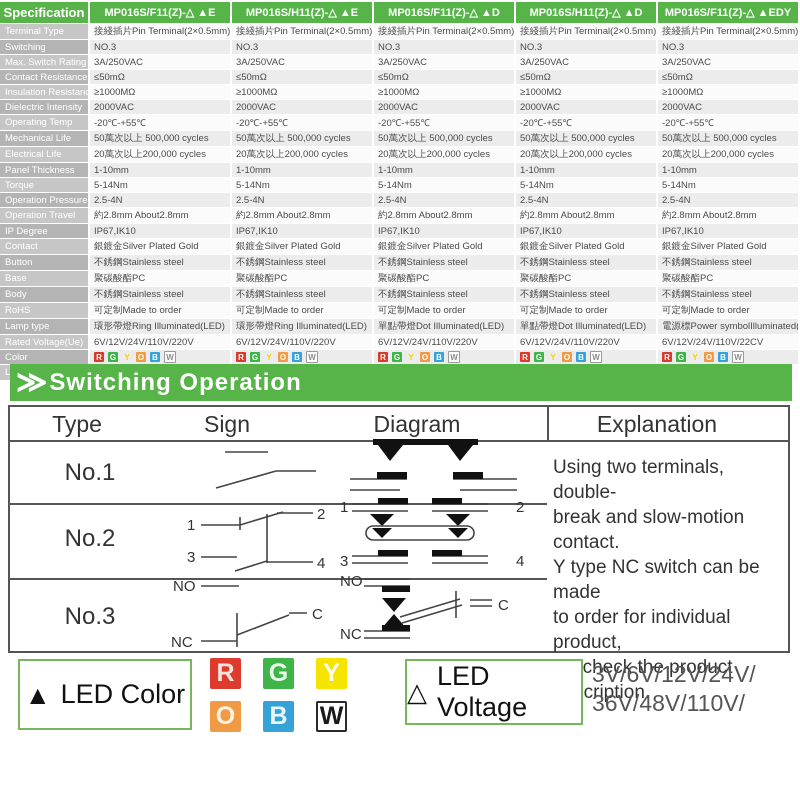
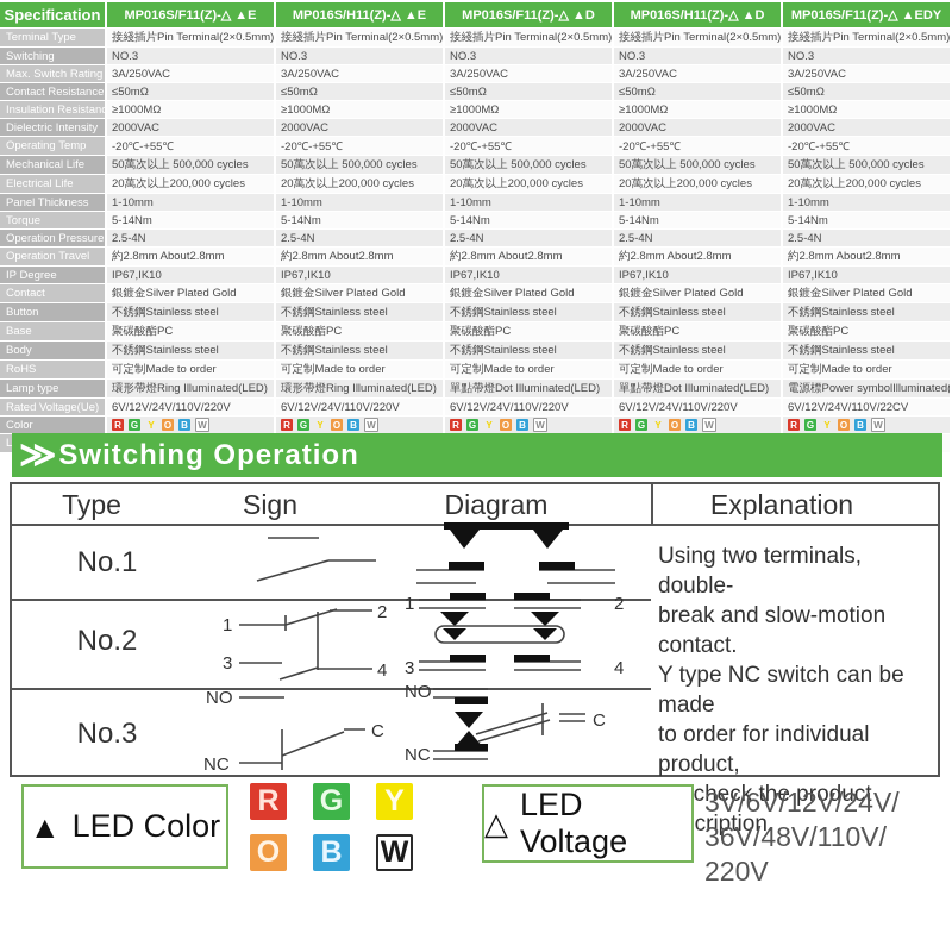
  Specification	MP016S/F11(Z)-△ ▲E	MP016S/H11(Z)-△ ▲E	MP016S/F11(Z)-△ ▲D	MP016S/H11(Z)-△ ▲D	MP016S/F11(Z)-△ ▲EDY
  Terminal Type	接綫插片Pin Terminal(2×0.5mm)	接綫插片Pin Terminal(2×0.5mm)	接綫插片Pin Terminal(2×0.5mm)	接綫插片Pin Terminal(2×0.5mm)	接綫插片Pin Terminal(2×0.5mm)
  Switching	NO.3	NO.3	NO.3	NO.3	NO.3
  Max. Switch Rating	3A/250VAC	3A/250VAC	3A/250VAC	3A/250VAC	3A/250VAC
  Contact Resistance	≤50mΩ	≤50mΩ	≤50mΩ	≤50mΩ	≤50mΩ
  Insulation Resistanc	≥1000MΩ	≥1000MΩ	≥1000MΩ	≥1000MΩ	≥1000MΩ
  Dielectric Intensity	2000VAC	2000VAC	2000VAC	2000VAC	2000VAC
  Operating Temp	-20℃-+55℃	-20℃-+55℃	-20℃-+55℃	-20℃-+55℃	-20℃-+55℃
  Mechanical Life	50萬次以上 500,000 cycles	50萬次以上 500,000 cycles	50萬次以上 500,000 cycles	50萬次以上 500,000 cycles	50萬次以上 500,000 cycles
  Electrical Life	20萬次以上200,000 cycles	20萬次以上200,000 cycles	20萬次以上200,000 cycles	20萬次以上200,000 cycles	20萬次以上200,000 cycles
  Panel Thickness	1-10mm	1-10mm	1-10mm	1-10mm	1-10mm
  Torque	5-14Nm	5-14Nm	5-14Nm	5-14Nm	5-14Nm
  Operation Pressure	2.5-4N	2.5-4N	2.5-4N	2.5-4N	2.5-4N
  Operation Travel	約2.8mm About2.8mm	約2.8mm About2.8mm	約2.8mm About2.8mm	約2.8mm About2.8mm	約2.8mm About2.8mm
  IP Degree	IP67,IK10	IP67,IK10	IP67,IK10	IP67,IK10	IP67,IK10
  Contact	銀鍍金Silver Plated Gold	銀鍍金Silver Plated Gold	銀鍍金Silver Plated Gold	銀鍍金Silver Plated Gold	銀鍍金Silver Plated Gold
  Button	不銹鋼Stainless steel	不銹鋼Stainless steel	不銹鋼Stainless steel	不銹鋼Stainless steel	不銹鋼Stainless steel
  Base	聚碳酸酯PC	聚碳酸酯PC	聚碳酸酯PC	聚碳酸酯PC	聚碳酸酯PC
  Body	不銹鋼Stainless steel	不銹鋼Stainless steel	不銹鋼Stainless steel	不銹鋼Stainless steel	不銹鋼Stainless steel
  RoHS	可定制Made to order	可定制Made to order	可定制Made to order	可定制Made to order	可定制Made to order
  Lamp type	環形帶燈Ring Illuminated(LED)	環形帶燈Ring Illuminated(LED)	單點帶燈Dot Illuminated(LED)	單點帶燈Dot Illuminated(LED)	電源標Power symbolIlluminated(
  Rated Voltage(Ue)	6V/12V/24V/110V/220V	6V/12V/24V/110V/220V	6V/12V/24V/110V/220V	6V/12V/24V/110V/220V	6V/12V/24V/110V/22CV
  Color	R G Y O B W	R G Y O B W	R G Y O B W	R G Y O B W	R G Y O B W
  ≫
  Switching Operation
  Type
  Sign
  Diagram
  Explanation
  No.1
  No.2
  No.3
  1
  2
  3
  4
  NO
  C
  NC
  1
  2
  3
  4
  NO
  C
  NC
  Using two terminals, double-
  break and slow-motion
  contact.
  Y type NC switch can be made
  to order for individual product,
  check the product
  cription.
  ▲
  LED Color
  R
  G
  Y
  O
  B
  W
  △
  LED Voltage
  3V/6V/12V/24V/
  36V/48V/110V/
+ 220V
